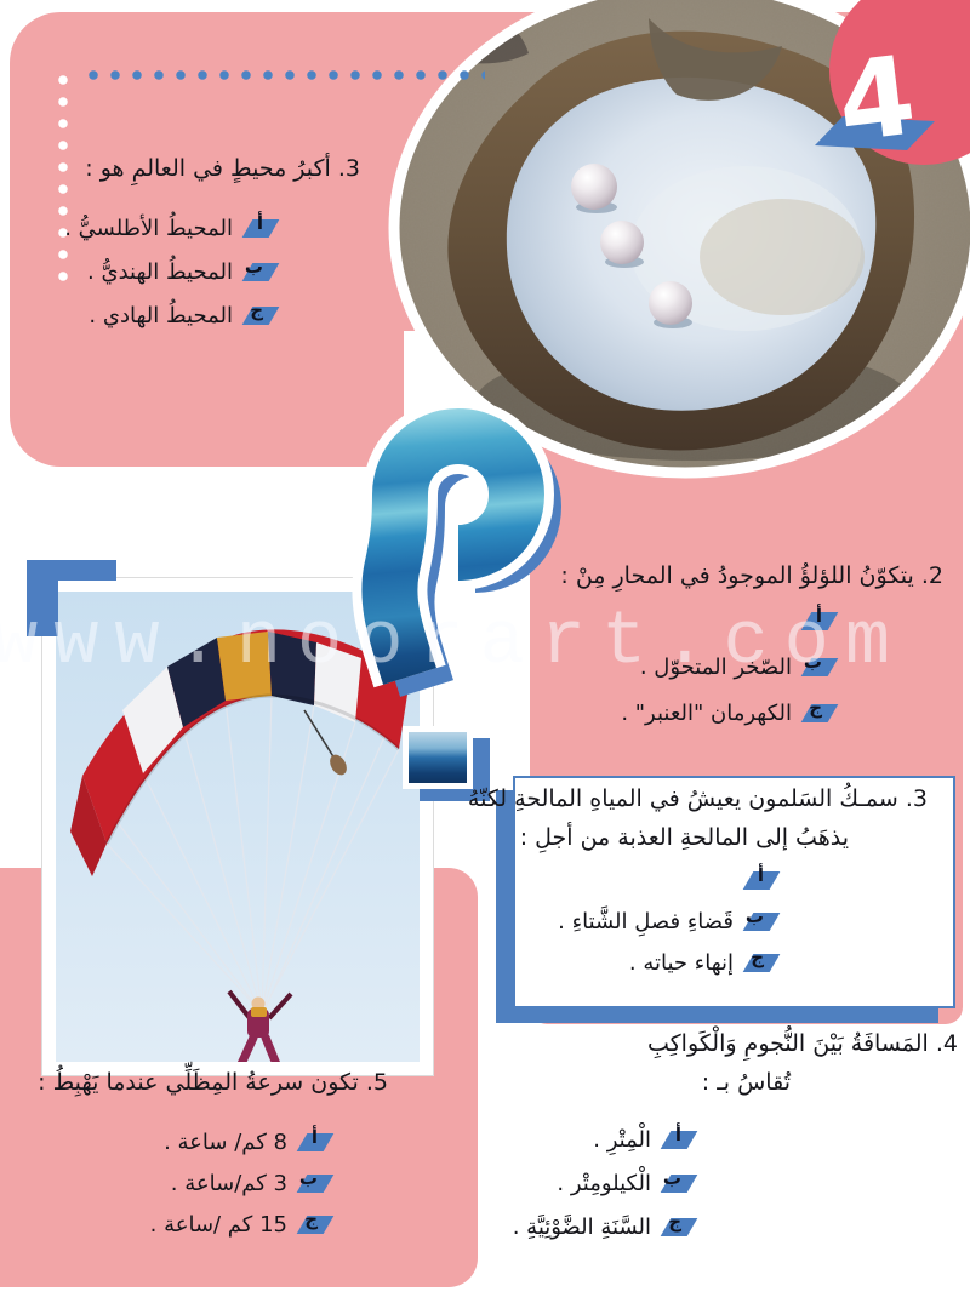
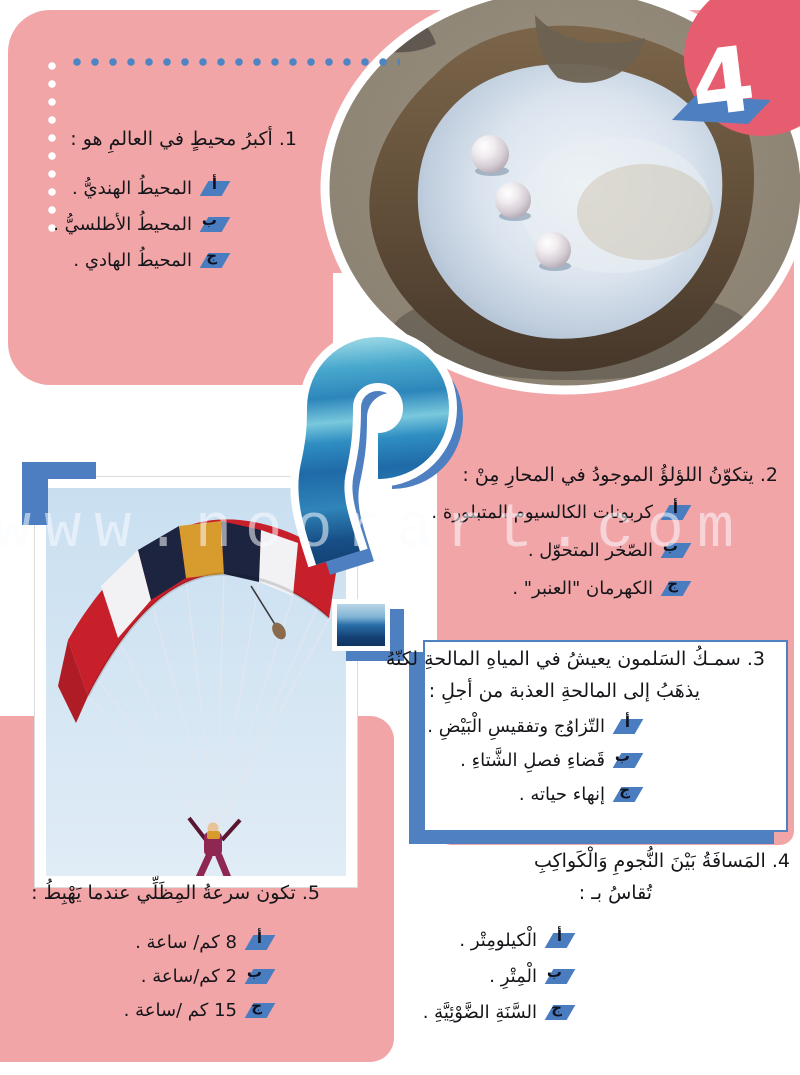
- 3. أكبرُ محيطٍ في العالمِ هو :
+ 1. أكبرُ محيطٍ في العالمِ هو :
  أ
- المحيطُ الأطلسيُّ .
+ المحيطُ الهنديُّ .
  ب
- المحيطُ الهنديُّ .
+ المحيطُ الأطلسيُّ .
  ج
  المحيطُ الهادي .
  2. يتكوّنُ اللؤلؤُ الموجودُ في المحارِ مِنْ :
  أ
+ كربونات الكالسيوم المتبلورة .
  ب
  الصّخر المتحوّل .
  ج
  الكهرمان "العنبر" .
  3. سمـكُ السَلمون يعيشُ في المياهِ المالحةِ لكنّهُ
  يذهَبُ إلى المالحةِ العذبة من أجلِ :
  أ
+ التّزاوُج وتفقيسِ الْبَيْضِ .
  ب
  قَضاءِ فصلِ الشَّتاءِ .
  ج
  إنهاء حياته .
  4. المَسافَةُ بَيْنَ النُّجومِ وَالْكَواكِبِ
  تُقاسُ بـ :
  أ
- الْمِتْرِ .
+ الْكيلومِتْر .
  ب
- الْكيلومِتْر .
+ الْمِتْرِ .
  ج
  السَّنَةِ الضَّوْئِيَّةِ .
  5. تكون سرعةُ المِظَلِّي عندما يَهْبِطُ :
  أ
  8 كم/ ساعة .
  ب
- 3 كم/ساعة .
+ 2 كم/ساعة .
  ج
  15 كم /ساعة .
  www.noorart.com
